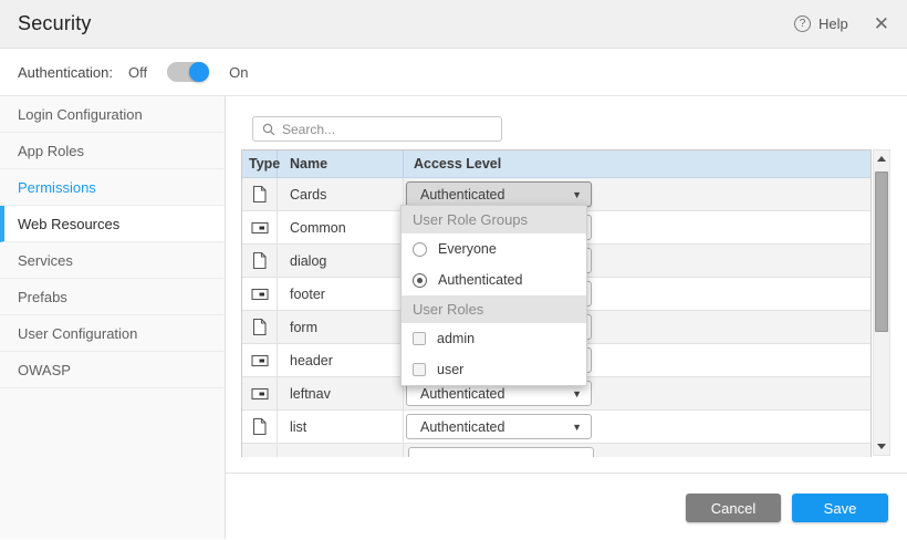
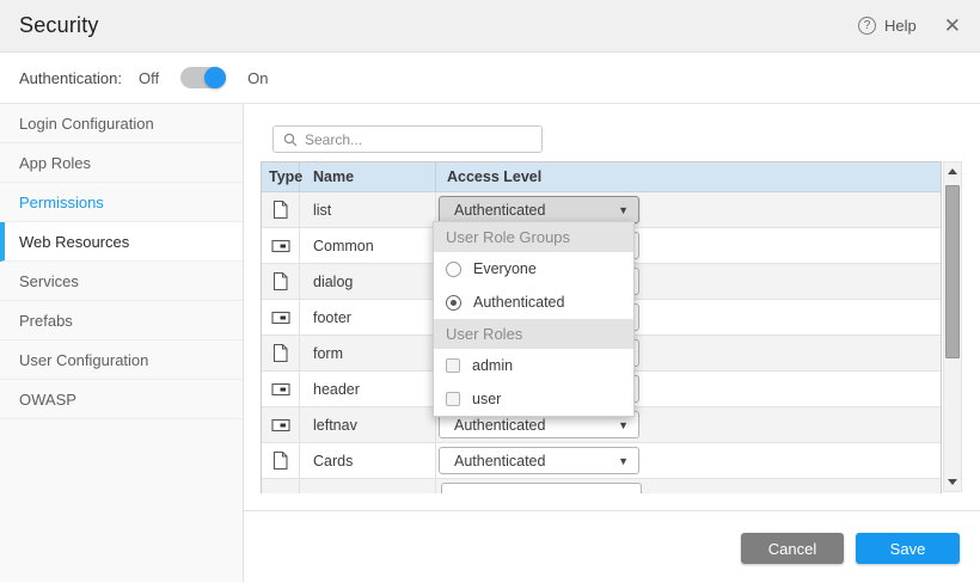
  Security
  ?
  Help
  ✕
  Authentication:
  Off
  On
  Login Configuration
  App Roles
  Permissions
  Web Resources
  Services
  Prefabs
  User Configuration
  OWASP
  Search...
  Type
  Name
  Access Level
- Cards
+ list
  Authenticated
  ▼
  Common
  dialog
  footer
  form
  header
  leftnav
  Authenticated
  ▼
- list
+ Cards
  Authenticated
  ▼
  User Role Groups
  Everyone
  Authenticated
  User Roles
  admin
  user
  Cancel
  Save
